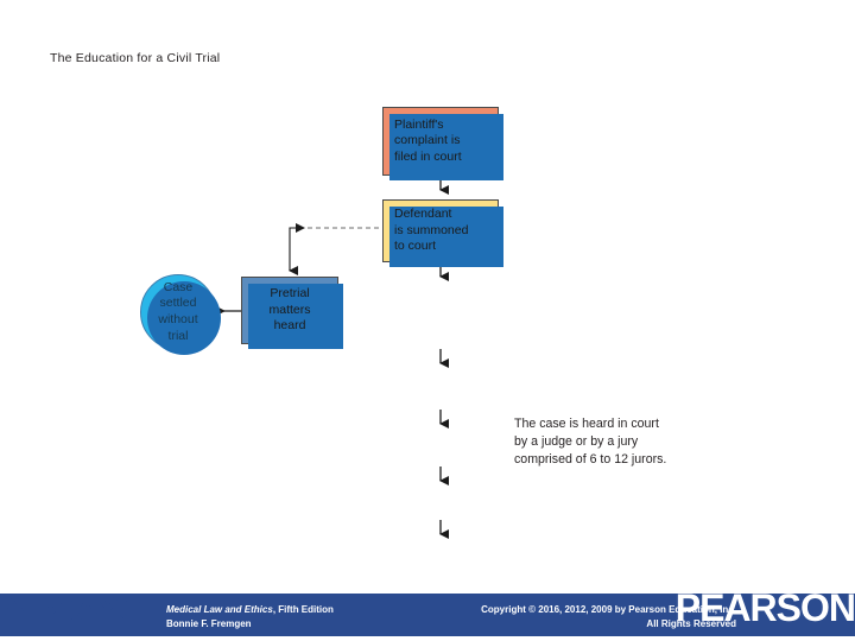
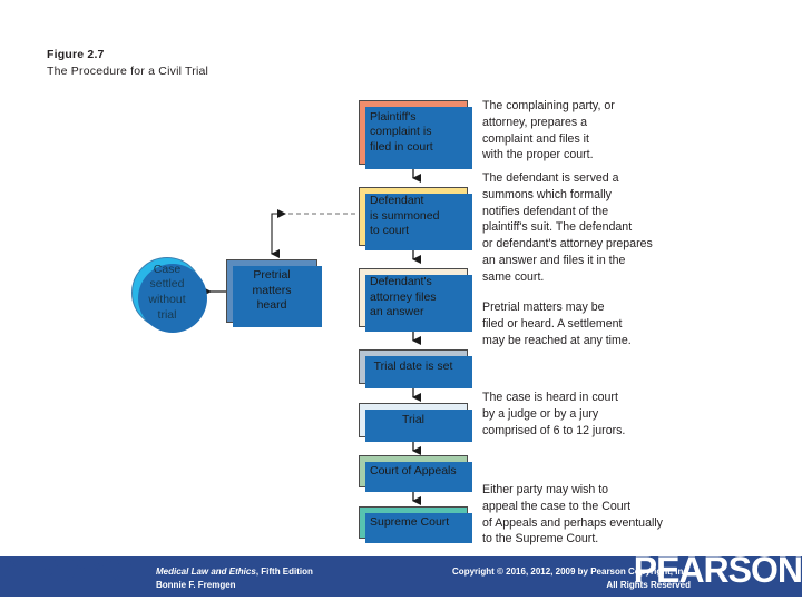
+ Figure 2.7
- The Education for a Civil Trial
+ The Procedure for a Civil Trial
  Plaintiff's
  complaint is
  filed in court
  Defendant
  is summoned
  to court
+ Defendant's
+ attorney files
+ an answer
+ Trial date is set
+ Trial
+ Court of Appeals
+ Supreme Court
  Pretrial
  matters
  heard
  Case
  settled
  without
  trial
+ The complaining party, or
+ attorney, prepares a
+ complaint and files it
+ with the proper court.
+ The defendant is served a
+ summons which formally
+ notifies defendant of the
+ plaintiff's suit. The defendant
+ or defendant's attorney prepares
+ an answer and files it in the
+ same court.
+ Pretrial matters may be
+ filed or heard. A settlement
+ may be reached at any time.
  The case is heard in court
  by a judge or by a jury
  comprised of 6 to 12 jurors.
+ Either party may wish to
+ appeal the case to the Court
+ of Appeals and perhaps eventually
+ to the Supreme Court.
  ALWAYS LEARNING
  Medical Law and Ethics, Fifth Edition
  Bonnie F. Fremgen
- Copyright © 2016, 2012, 2009 by Pearson Education, Inc.
+ Copyright © 2016, 2012, 2009 by Pearson Copyright, Inc.
  All Rights Reserved
  PEARSON
